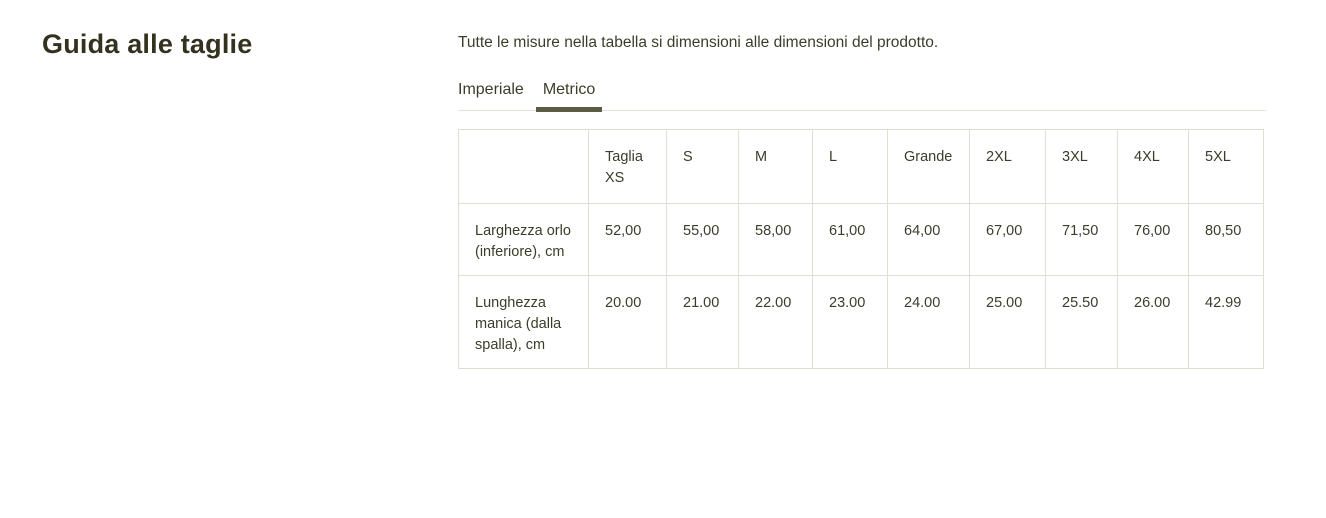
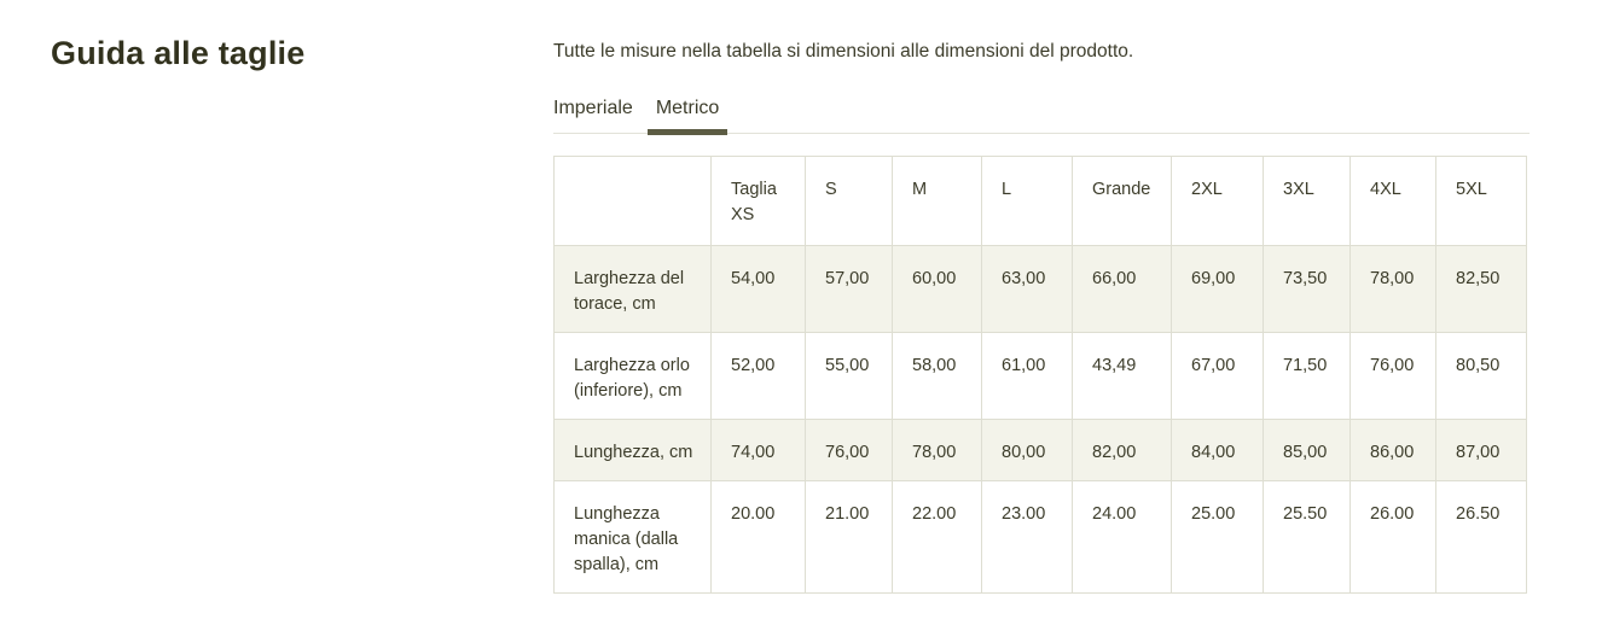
  Guida alle taglie
  Tutte le misure nella tabella si dimensioni alle dimensioni del prodotto.
  Imperiale
  Metrico
  	Taglia XS	S	M	L	Grande	2XL	3XL	4XL	5XL
+ Larghezza del torace, cm	54,00	57,00	60,00	63,00	66,00	69,00	73,50	78,00	82,50
- Larghezza orlo (inferiore), cm	52,00	55,00	58,00	61,00	64,00	67,00	71,50	76,00	80,50
+ Larghezza orlo (inferiore), cm	52,00	55,00	58,00	61,00	43,49	67,00	71,50	76,00	80,50
+ Lunghezza, cm	74,00	76,00	78,00	80,00	82,00	84,00	85,00	86,00	87,00
- Lunghezza manica (dalla spalla), cm	20.00	21.00	22.00	23.00	24.00	25.00	25.50	26.00	42.99
+ Lunghezza manica (dalla spalla), cm	20.00	21.00	22.00	23.00	24.00	25.00	25.50	26.00	26.50
